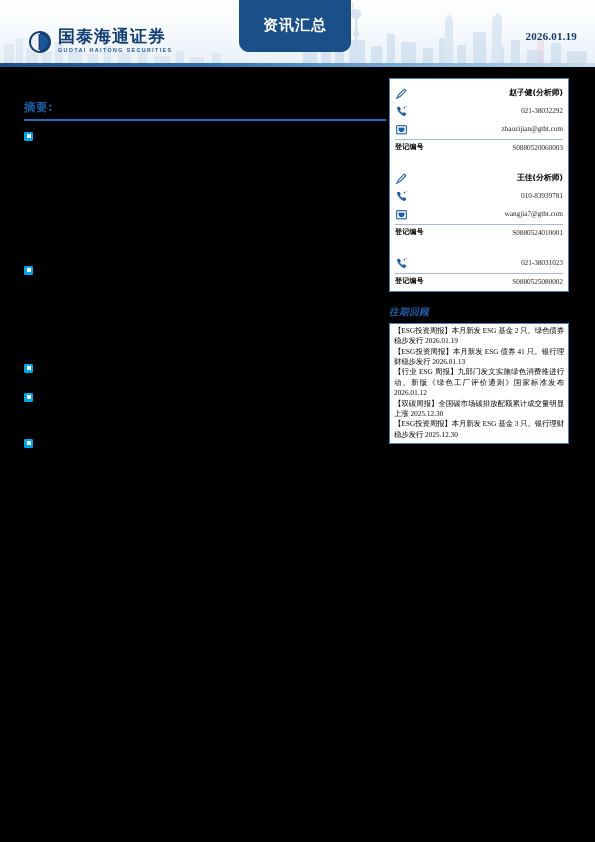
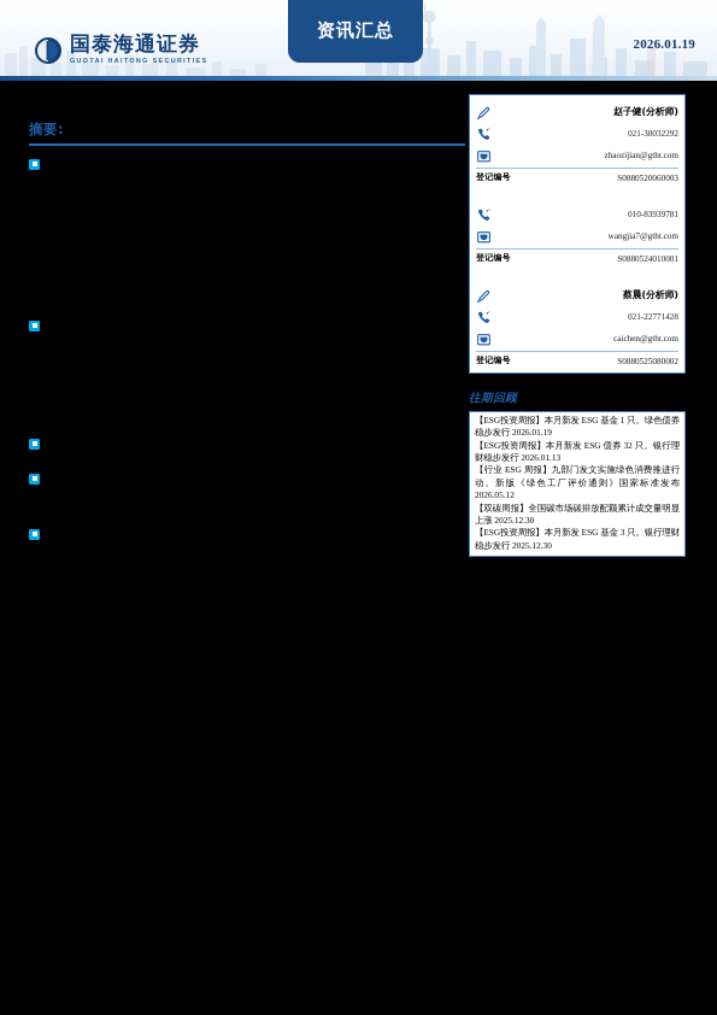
  国泰海通证券
  资讯汇总
  2026.01.19
  摘要:
  赵子健(分析师)
  021-38032292
  zhaozijian@gtht.com
  登记编号
  S0880520060003
- 王佳(分析师)
  010-83939781
  wangjia7@gtht.com
  登记编号
  S0880524010001
+ 蔡晨(分析师)
- 021-38031023
+ 021-22771428
+ caichen@gtht.com
  登记编号
  S0880525080002
  往期回顾
- 【ESG投资周报】本月新发 ESG 基金 2 只。绿色债券稳步发行 2026.01.19
+ 【ESG投资周报】本月新发 ESG 基金 1 只。绿色债券稳步发行 2026.01.19
- 【ESG投资周报】本月新发 ESG 债券 41 只。银行理财稳步发行 2026.01.13
+ 【ESG投资周报】本月新发 ESG 债券 32 只。银行理财稳步发行 2026.01.13
- 【行业 ESG 周报】九部门发文实施绿色消费推进行动。新版《绿色工厂评价通则》国家标准发布 2026.01.12
+ 【行业 ESG 周报】九部门发文实施绿色消费推进行动。新版《绿色工厂评价通则》国家标准发布 2026.05.12
  【双碳周报】全国碳市场碳排放配额累计成交量明显上涨 2025.12.30
  【ESG投资周报】本月新发 ESG 基金 3 只。银行理财稳步发行 2025.12.30
